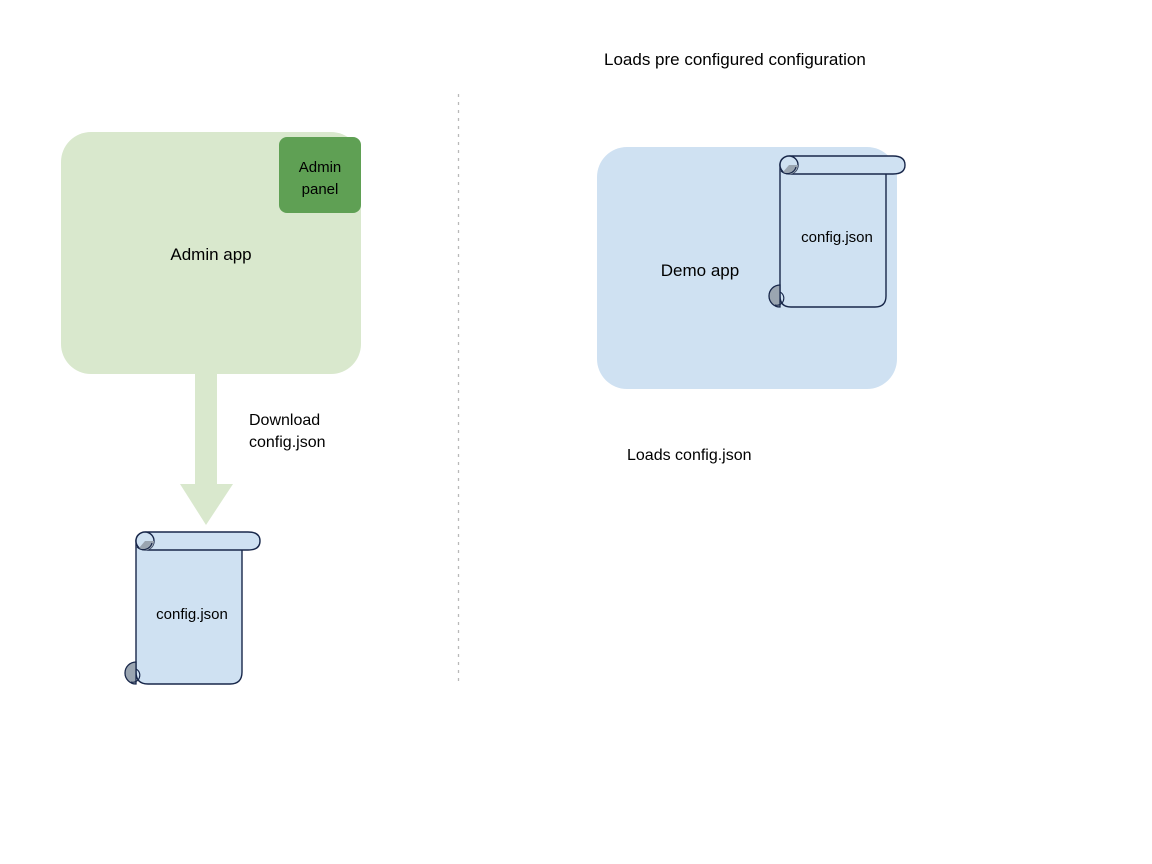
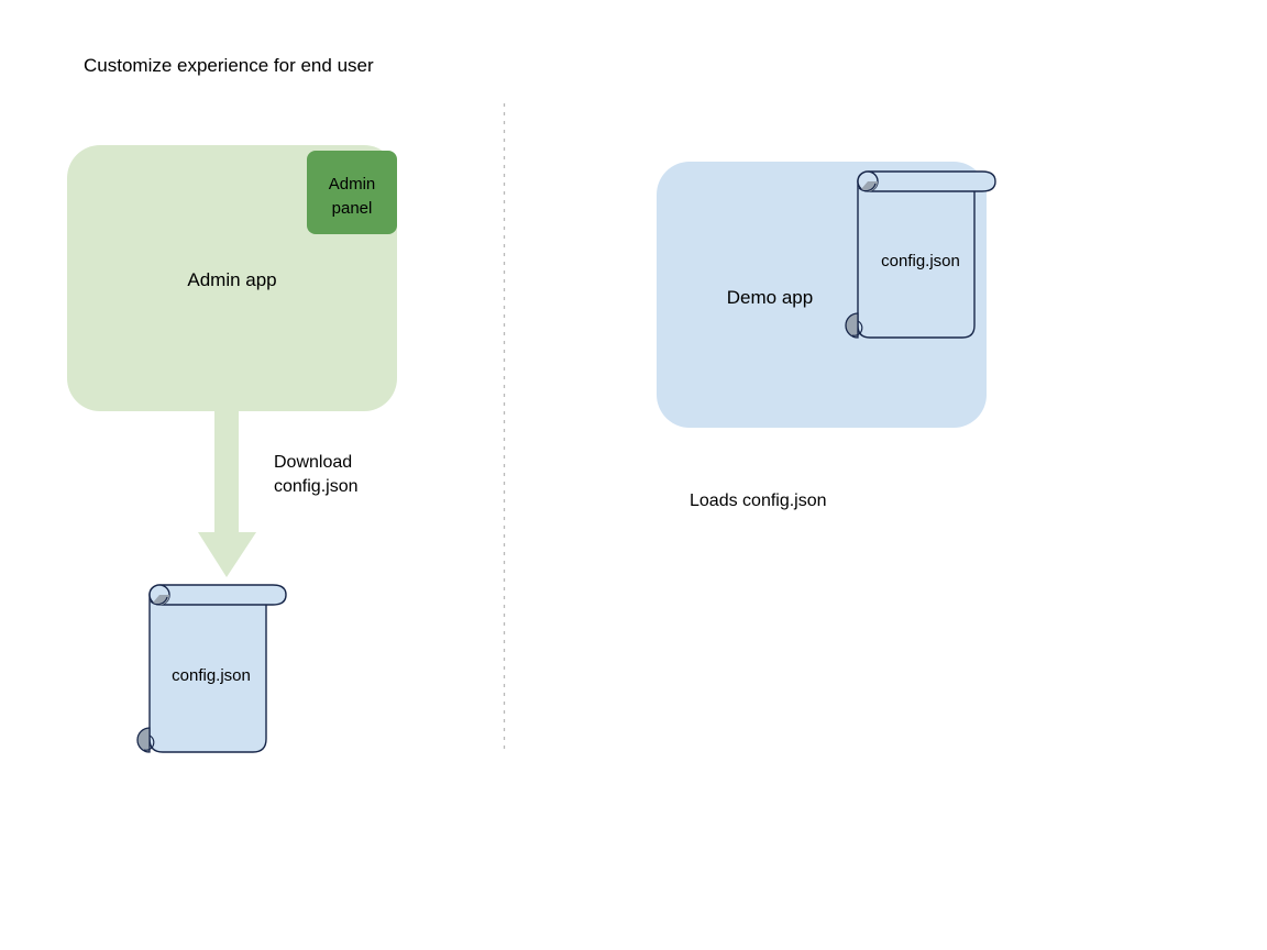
+ Customize experience for end user
  Admin app
  Admin
  panel
  Download
  config.json
  config.json
- Loads pre configured configuration
  Demo app
  config.json
  Loads config.json
